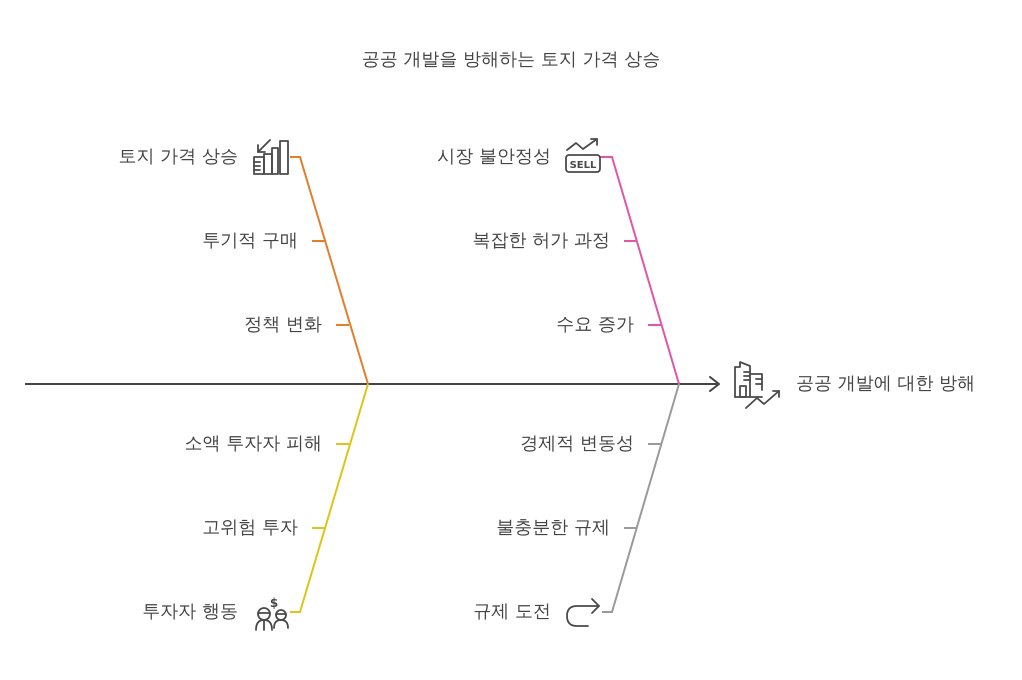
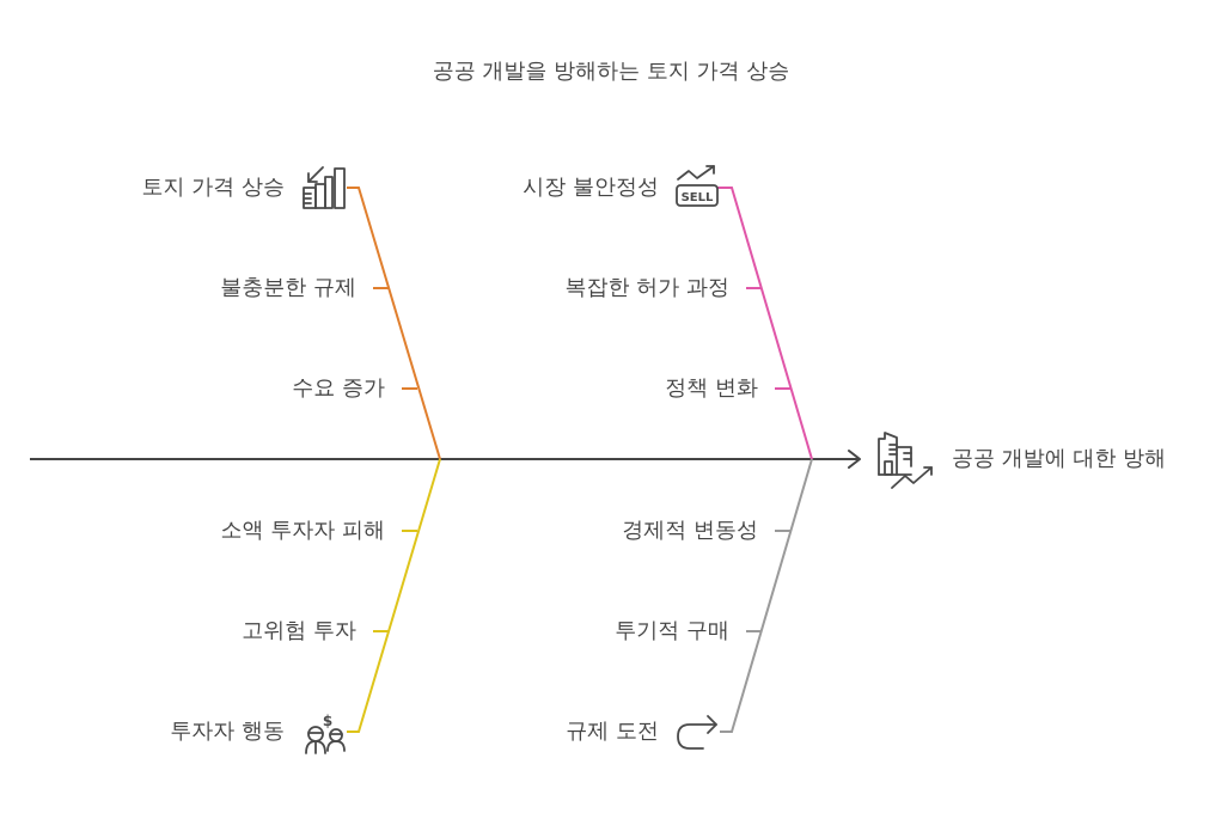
  SELL
  $
  공공 개발을 방해하는 토지 가격 상승
  토지 가격 상승
  시장 불안정성
  투자자 행동
  규제 도전
- 투기적 구매
+ 불충분한 규제
- 정책 변화
+ 수요 증가
  복잡한 허가 과정
- 수요 증가
+ 정책 변화
  소액 투자자 피해
  고위험 투자
  경제적 변동성
- 불충분한 규제
+ 투기적 구매
  공공 개발에 대한 방해
